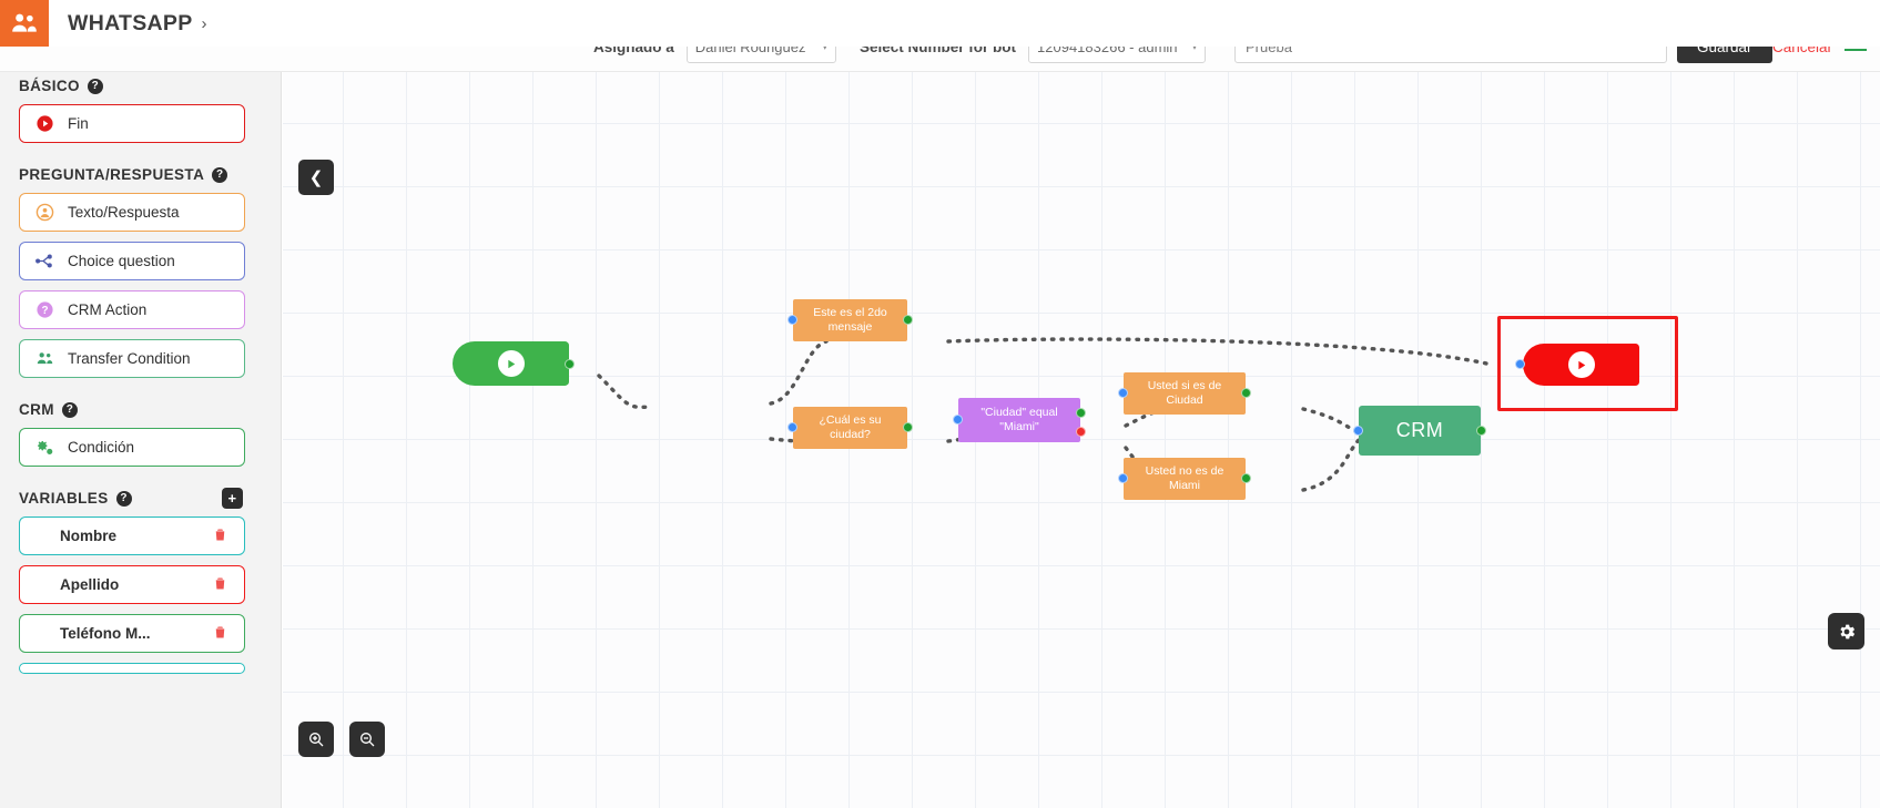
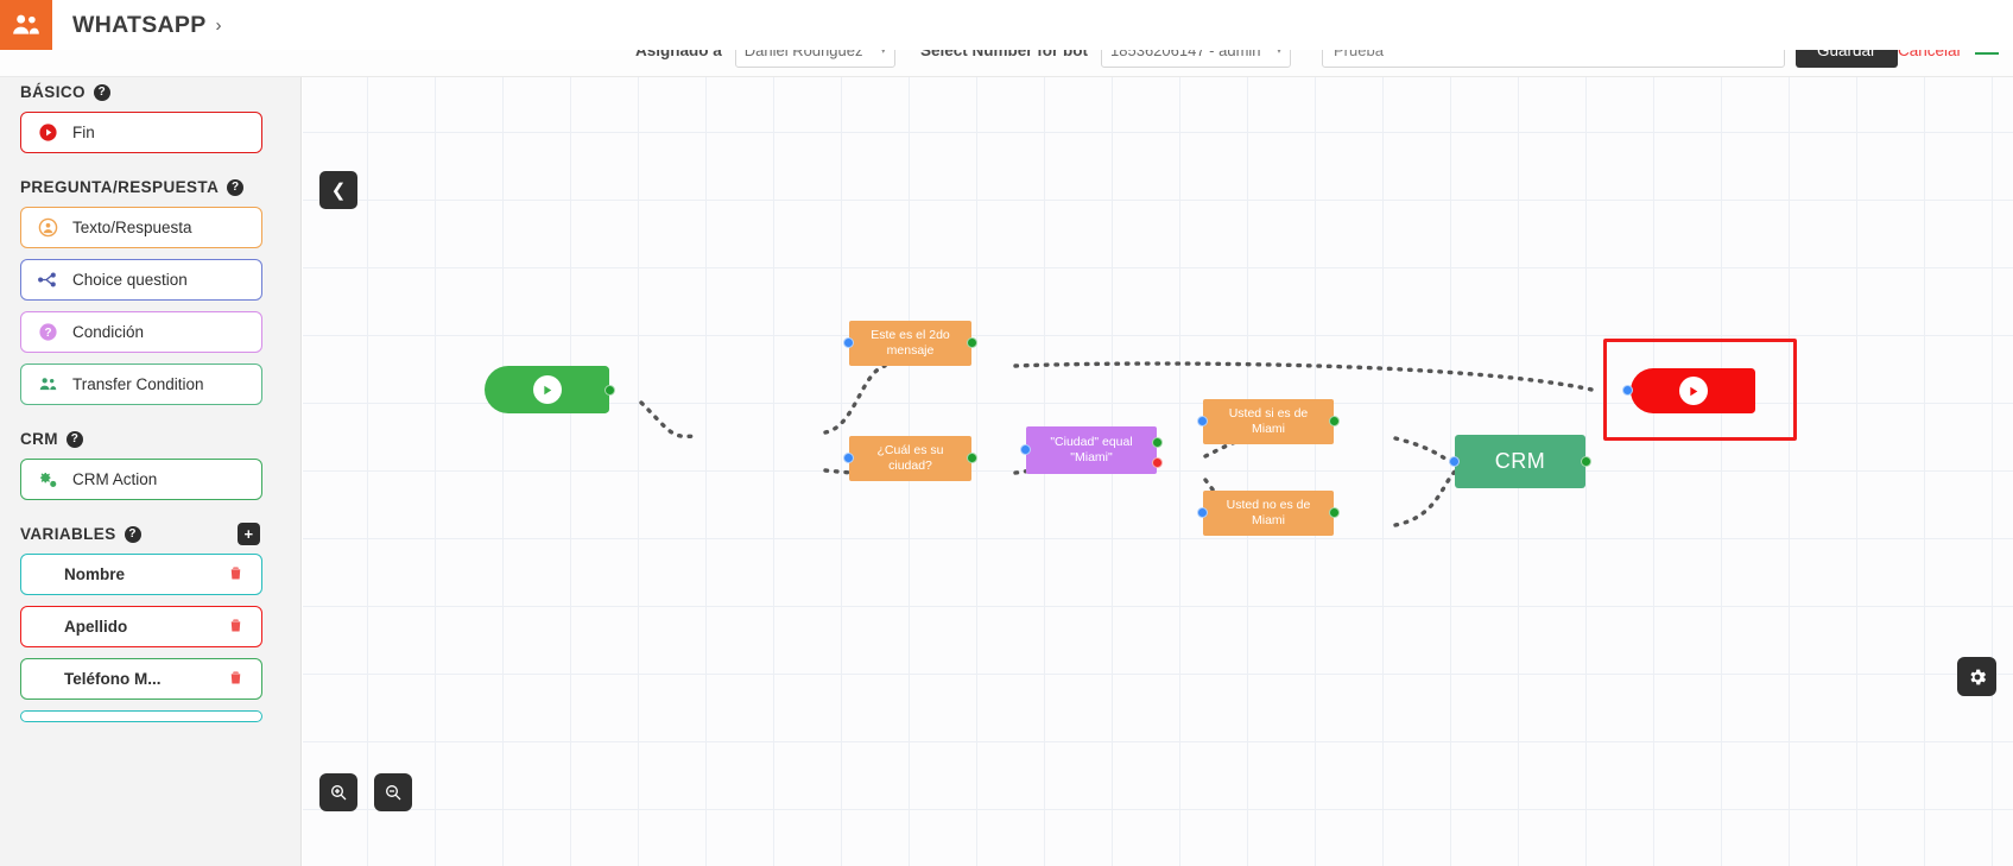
  Asignado a
  Daniel Rodriguez
  ▾
  Select Number for bot
- 12094183266 - admin
+ 18536206147 - admin
  ▾
  Prueba
  Guardar
  Cancelar
  WHATSAPP
  ›
  BÁSICO
  ?
  Fin
  PREGUNTA/RESPUESTA
  ?
  Texto/Respuesta
  Choice question
  ?
- CRM Action
+ Condición
  Transfer Condition
  CRM
  ?
- Condición
+ CRM Action
  VARIABLES
  ?
  +
  Nombre
  Apellido
  Teléfono M...
  Este es el 2do mensaje
  ¿Cuál es su ciudad?
  "Ciudad" equal "Miami"
- Usted si es de Ciudad
+ Usted si es de Miami
  Usted no es de Miami
  CRM
  ❮
